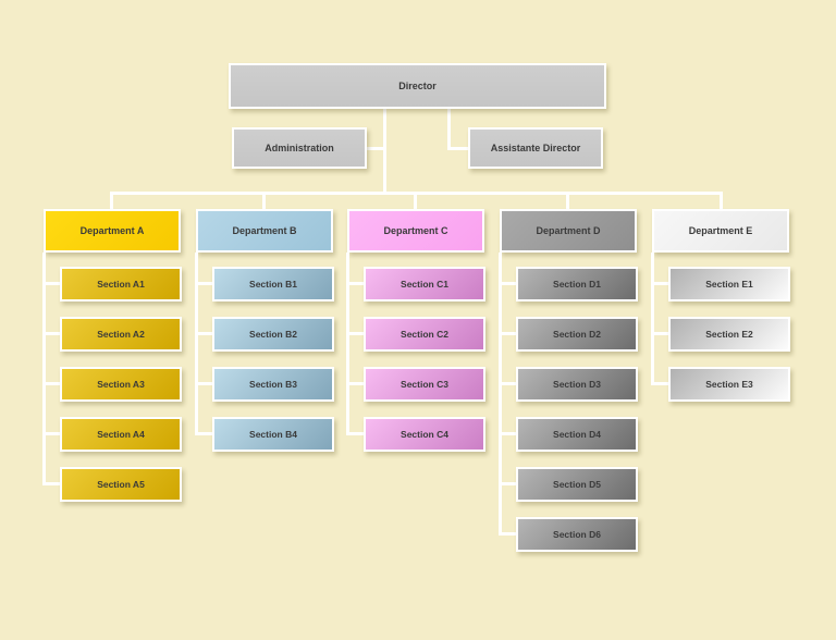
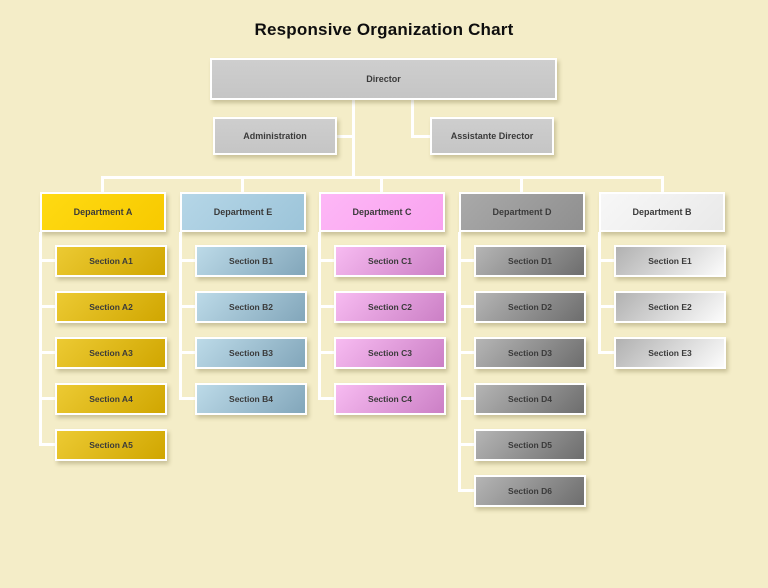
+ Responsive Organization Chart
  Director
  Administration
  Assistante Director
  Department A
  Section A1
  Section A2
  Section A3
  Section A4
  Section A5
- Department B
+ Department E
  Section B1
  Section B2
  Section B3
  Section B4
  Department C
  Section C1
  Section C2
  Section C3
  Section C4
  Department D
  Section D1
  Section D2
  Section D3
  Section D4
  Section D5
  Section D6
- Department E
+ Department B
  Section E1
  Section E2
  Section E3
